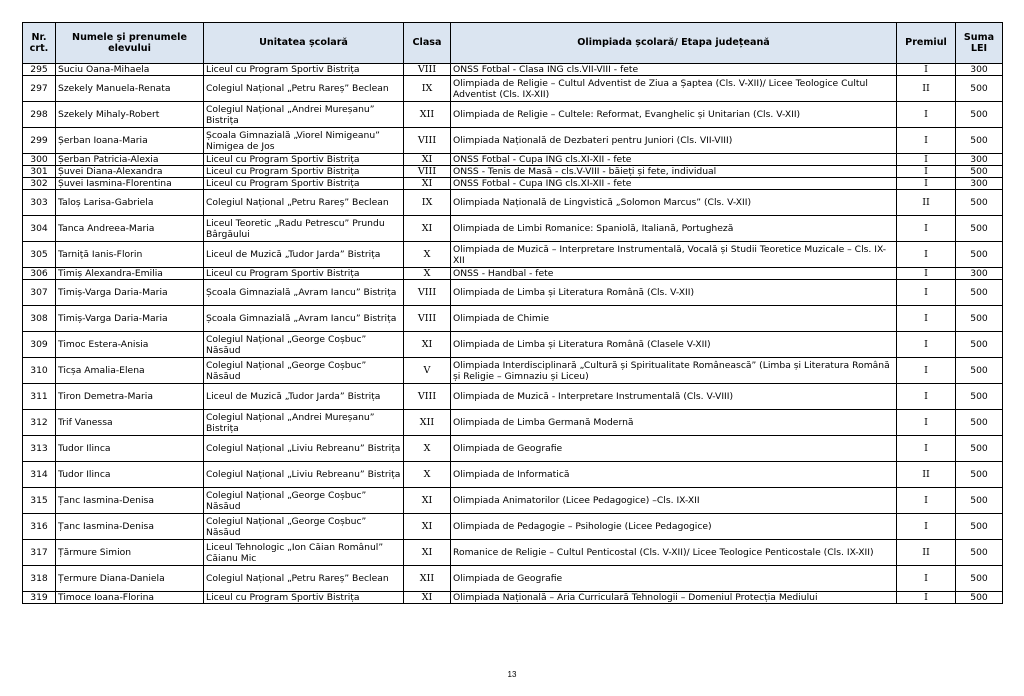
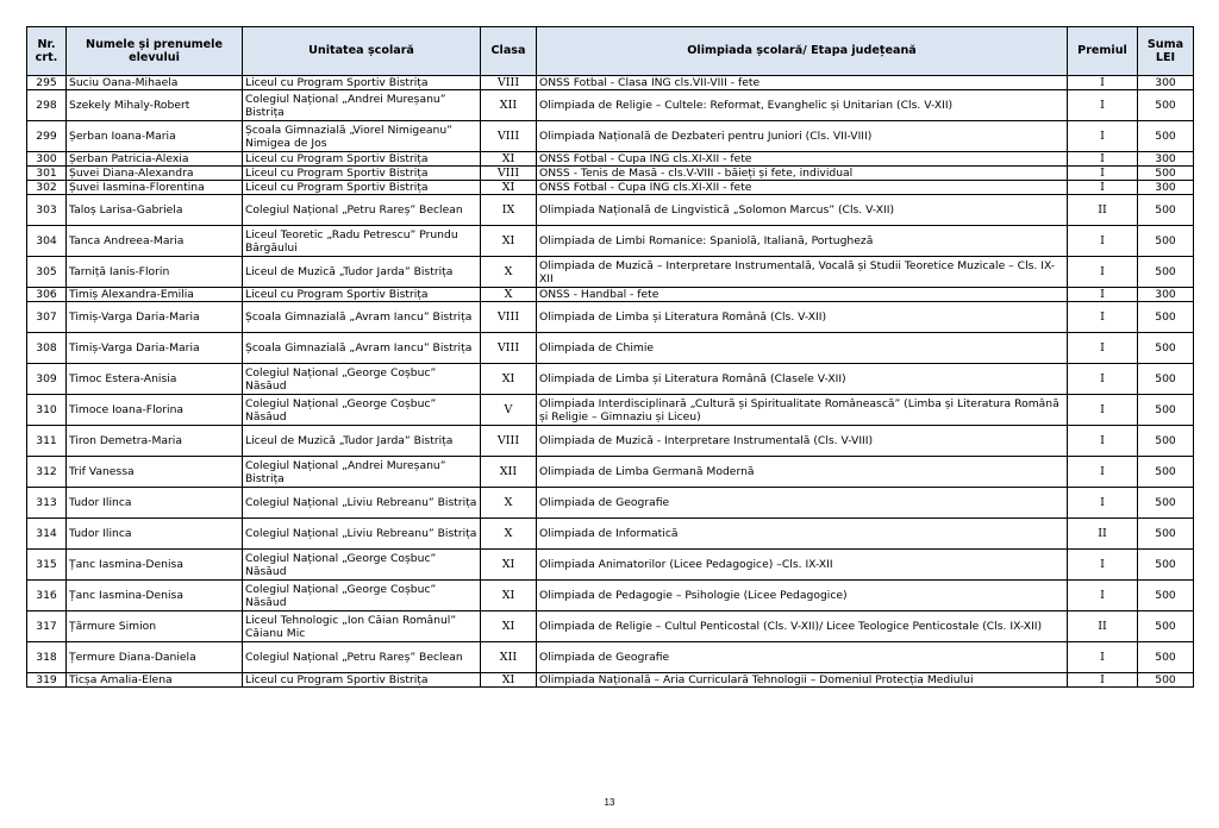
  Nr. crt.	Numele și prenumele elevului	Unitatea școlară	Clasa	Olimpiada școlară/ Etapa județeană	Premiul	Suma LEI
  295	Suciu Oana-Mihaela	Liceul cu Program Sportiv Bistrița	VIII	ONSS Fotbal - Clasa ING cls.VII-VIII - fete	I	300
- 297	Szekely Manuela-Renata	Colegiul Național „Petru Rareș” Beclean	IX	Olimpiada de Religie – Cultul Adventist de Ziua a Șaptea (Cls. V-XII)/ Licee Teologice Cultul Adventist (Cls. IX-XII)	II	500
  298	Szekely Mihaly-Robert	Colegiul Național „Andrei Mureșanu” Bistrița	XII	Olimpiada de Religie – Cultele: Reformat, Evanghelic și Unitarian (Cls. V-XII)	I	500
  299	Șerban Ioana-Maria	Școala Gimnazială „Viorel Nimigeanu” Nimigea de Jos	VIII	Olimpiada Națională de Dezbateri pentru Juniori (Cls. VII-VIII)	I	500
  300	Șerban Patricia-Alexia	Liceul cu Program Sportiv Bistrița	XI	ONSS Fotbal - Cupa ING cls.XI-XII - fete	I	300
  301	Șuvei Diana-Alexandra	Liceul cu Program Sportiv Bistrița	VIII	ONSS - Tenis de Masă - cls.V-VIII - băieți și fete, individual	I	500
  302	Șuvei Iasmina-Florentina	Liceul cu Program Sportiv Bistrița	XI	ONSS Fotbal - Cupa ING cls.XI-XII - fete	I	300
  303	Taloș Larisa-Gabriela	Colegiul Național „Petru Rareș” Beclean	IX	Olimpiada Națională de Lingvistică „Solomon Marcus” (Cls. V-XII)	II	500
  304	Tanca Andreea-Maria	Liceul Teoretic „Radu Petrescu” Prundu Bârgăului	XI	Olimpiada de Limbi Romanice: Spaniolă, Italiană, Portugheză	I	500
  305	Tarniță Ianis-Florin	Liceul de Muzică „Tudor Jarda” Bistrița	X	Olimpiada de Muzică – Interpretare Instrumentală, Vocală și Studii Teoretice Muzicale – Cls. IX-XII	I	500
  306	Timiș Alexandra-Emilia	Liceul cu Program Sportiv Bistrița	X	ONSS - Handbal - fete	I	300
  307	Timiș-Varga Daria-Maria	Școala Gimnazială „Avram Iancu” Bistrița	VIII	Olimpiada de Limba și Literatura Română (Cls. V-XII)	I	500
  308	Timiș-Varga Daria-Maria	Școala Gimnazială „Avram Iancu” Bistrița	VIII	Olimpiada de Chimie	I	500
  309	Timoc Estera-Anisia	Colegiul Național „George Coșbuc” Năsăud	XI	Olimpiada de Limba și Literatura Română (Clasele V-XII)	I	500
- 310	Ticșa Amalia-Elena	Colegiul Național „George Coșbuc” Năsăud	V	Olimpiada Interdisciplinară „Cultură și Spiritualitate Românească” (Limba și Literatura Română și Religie – Gimnaziu și Liceu)	I	500
+ 310	Timoce Ioana-Florina	Colegiul Național „George Coșbuc” Năsăud	V	Olimpiada Interdisciplinară „Cultură și Spiritualitate Românească” (Limba și Literatura Română și Religie – Gimnaziu și Liceu)	I	500
  311	Tiron Demetra-Maria	Liceul de Muzică „Tudor Jarda” Bistrița	VIII	Olimpiada de Muzică - Interpretare Instrumentală (Cls. V-VIII)	I	500
  312	Trif Vanessa	Colegiul Național „Andrei Mureșanu” Bistrița	XII	Olimpiada de Limba Germană Modernă	I	500
  313	Tudor Ilinca	Colegiul Național „Liviu Rebreanu” Bistrița	X	Olimpiada de Geografie	I	500
  314	Tudor Ilinca	Colegiul Național „Liviu Rebreanu” Bistrița	X	Olimpiada de Informatică	II	500
  315	Țanc Iasmina-Denisa	Colegiul Național „George Coșbuc” Năsăud	XI	Olimpiada Animatorilor (Licee Pedagogice) –Cls. IX-XII	I	500
  316	Țanc Iasmina-Denisa	Colegiul Național „George Coșbuc” Năsăud	XI	Olimpiada de Pedagogie – Psihologie (Licee Pedagogice)	I	500
- 317	Țărmure Simion	Liceul Tehnologic „Ion Căian Românul” Căianu Mic	XI	Romanice de Religie – Cultul Penticostal (Cls. V-XII)/ Licee Teologice Penticostale (Cls. IX-XII)	II	500
+ 317	Țărmure Simion	Liceul Tehnologic „Ion Căian Românul” Căianu Mic	XI	Olimpiada de Religie – Cultul Penticostal (Cls. V-XII)/ Licee Teologice Penticostale (Cls. IX-XII)	II	500
  318	Țermure Diana-Daniela	Colegiul Național „Petru Rareș” Beclean	XII	Olimpiada de Geografie	I	500
- 319	Timoce Ioana-Florina	Liceul cu Program Sportiv Bistrița	XI	Olimpiada Națională – Aria Curriculară Tehnologii – Domeniul Protecția Mediului	I	500
+ 319	Ticșa Amalia-Elena	Liceul cu Program Sportiv Bistrița	XI	Olimpiada Națională – Aria Curriculară Tehnologii – Domeniul Protecția Mediului	I	500
  13
